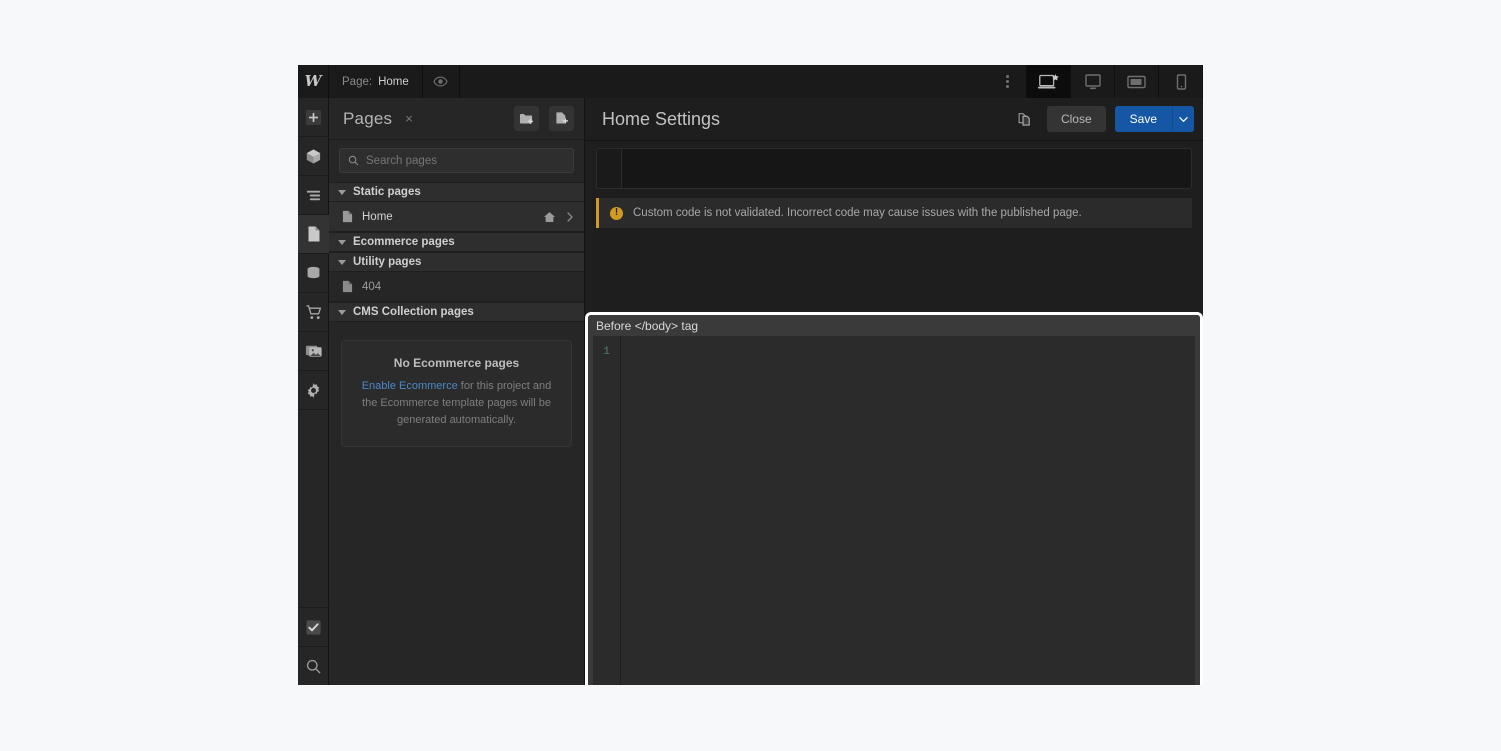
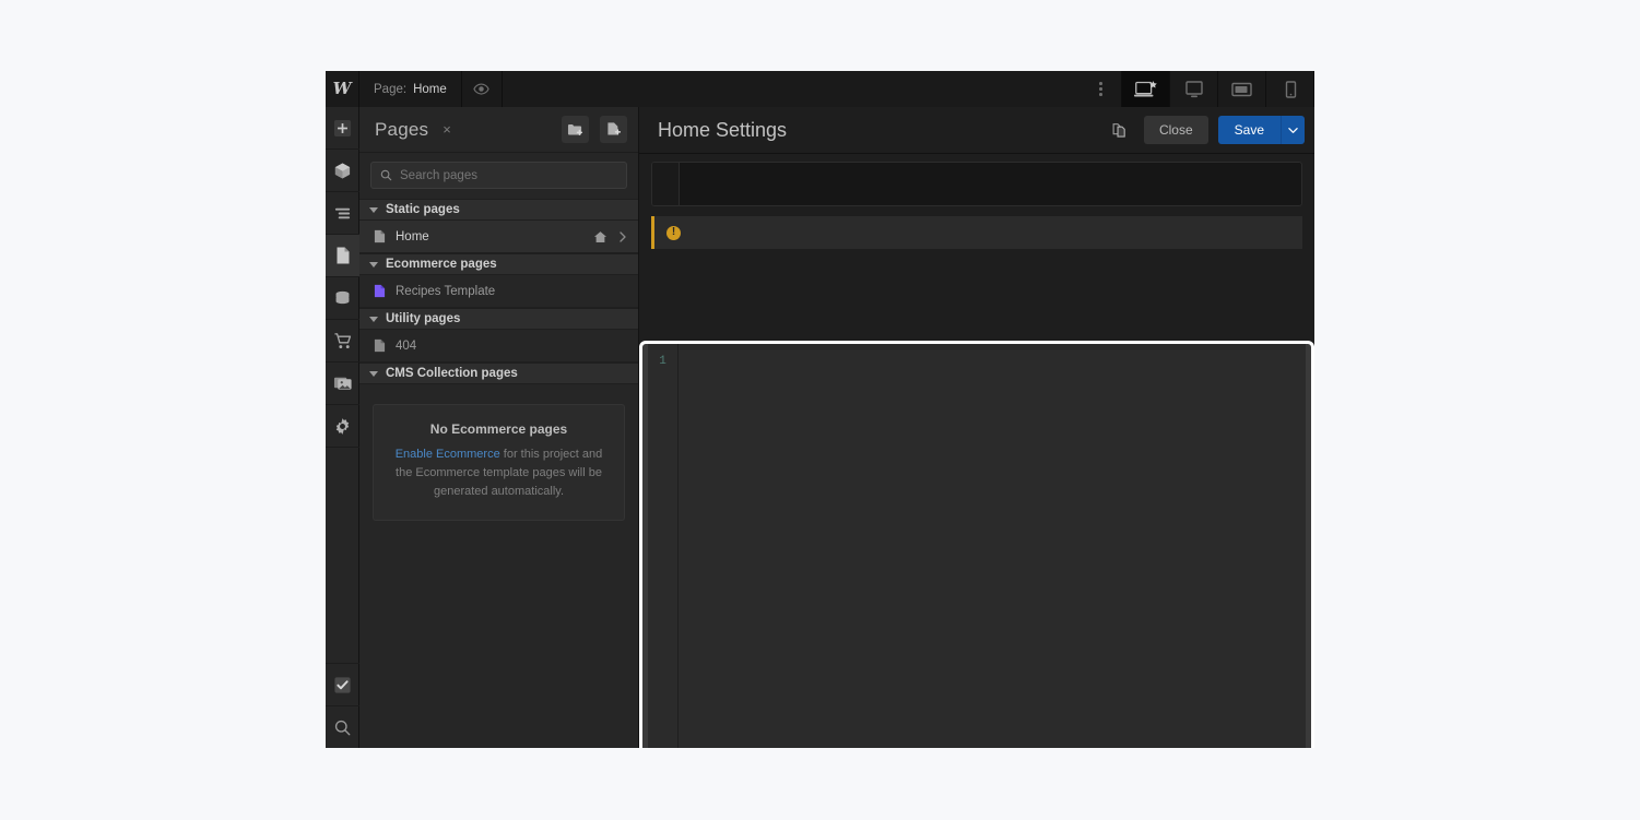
  W
  Page:
  Home
  Pages
  ×
  Search pages
  Static pages
  Home
  Ecommerce pages
+ Recipes Template
  Utility pages
  404
  CMS Collection pages
  No Ecommerce pages
  Enable Ecommerce for this project and the Ecommerce template pages will be generated automatically.
  Home Settings
  Close
  Save
  !
- Custom code is not validated. Incorrect code may cause issues with the published page.
- Before </body> tag
  1
